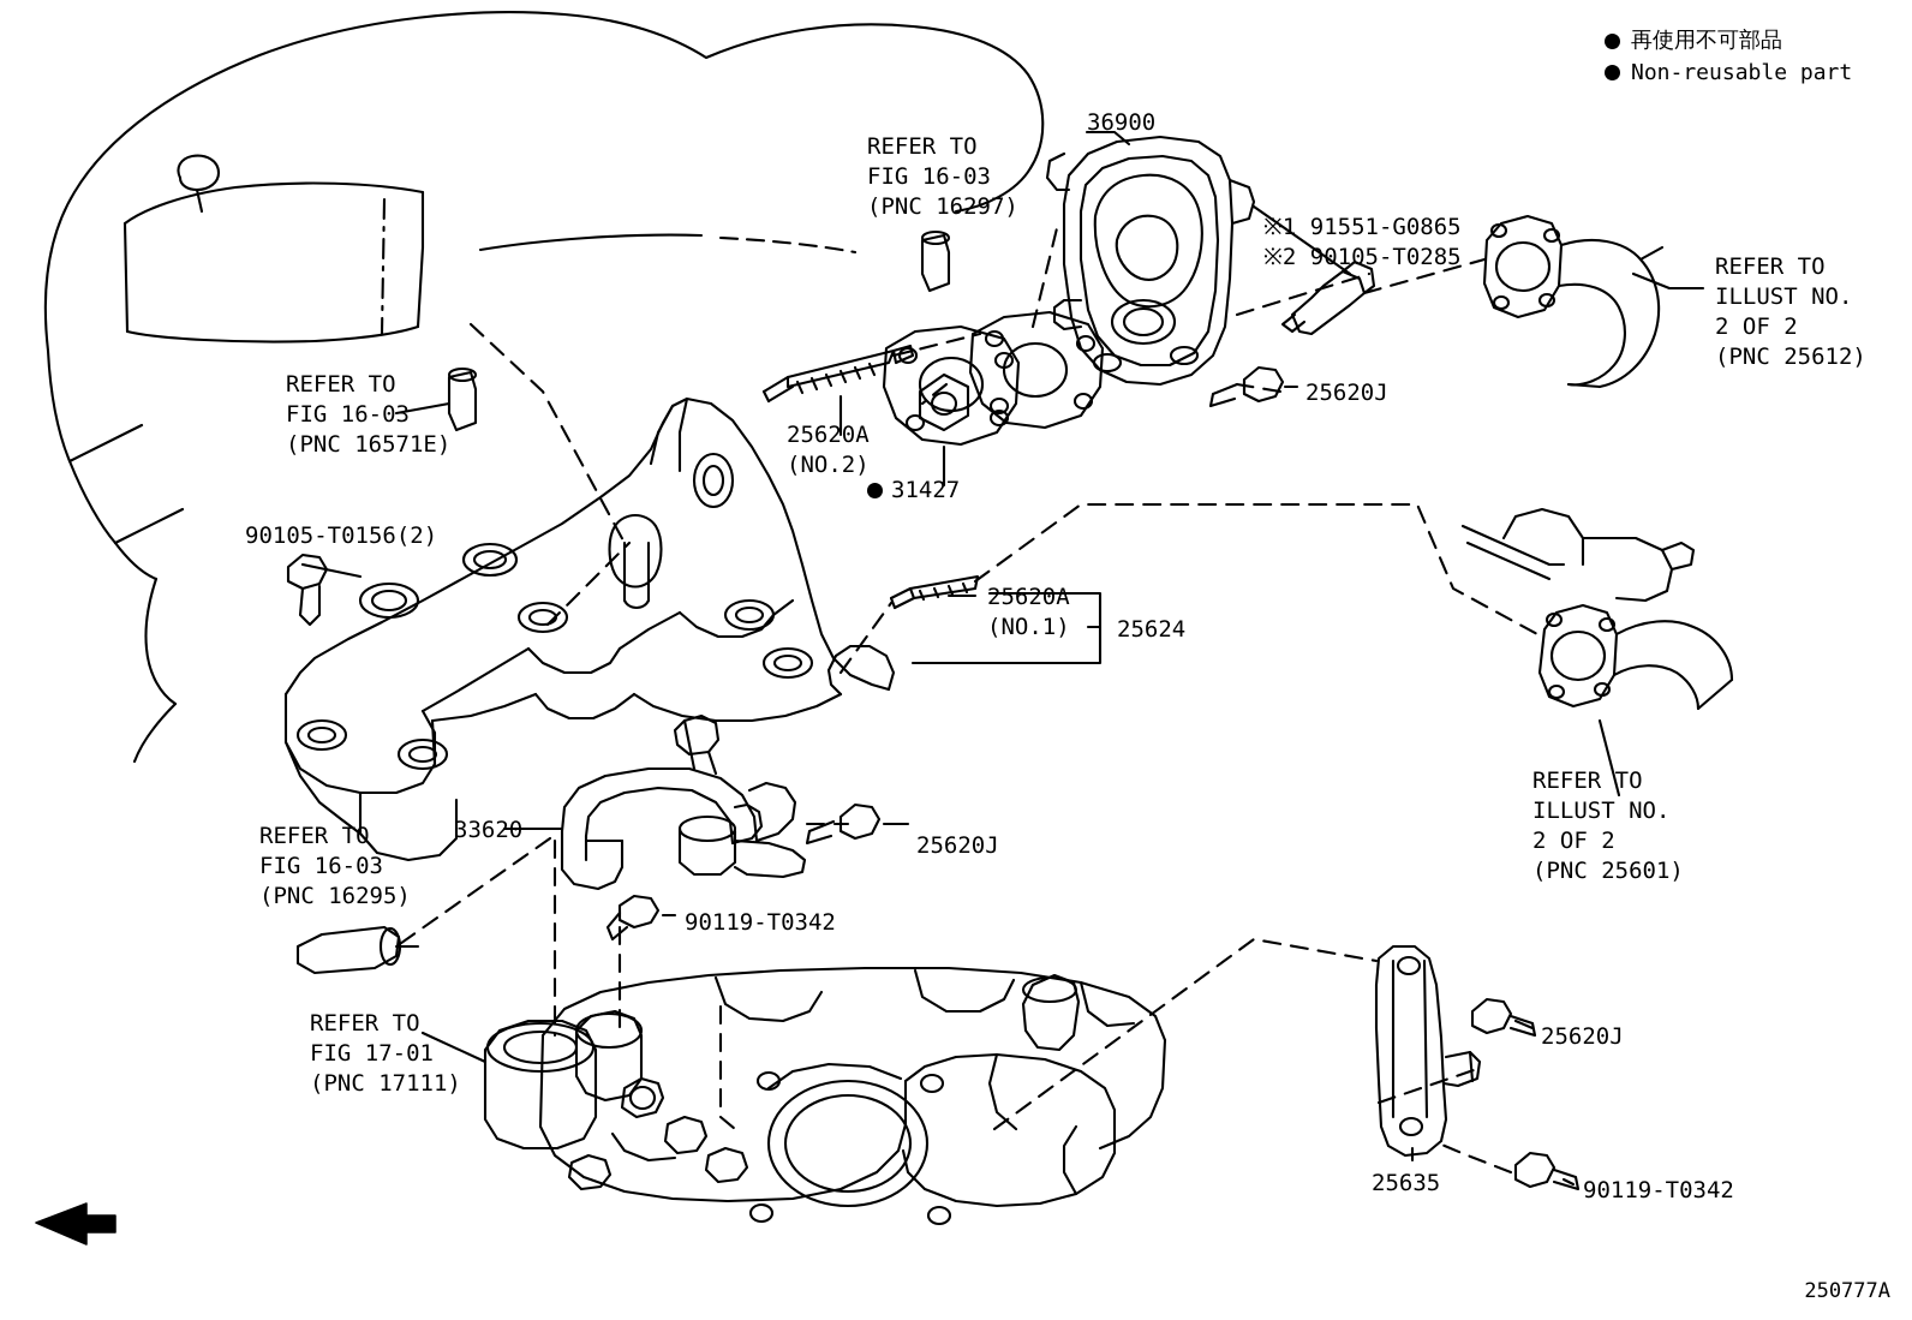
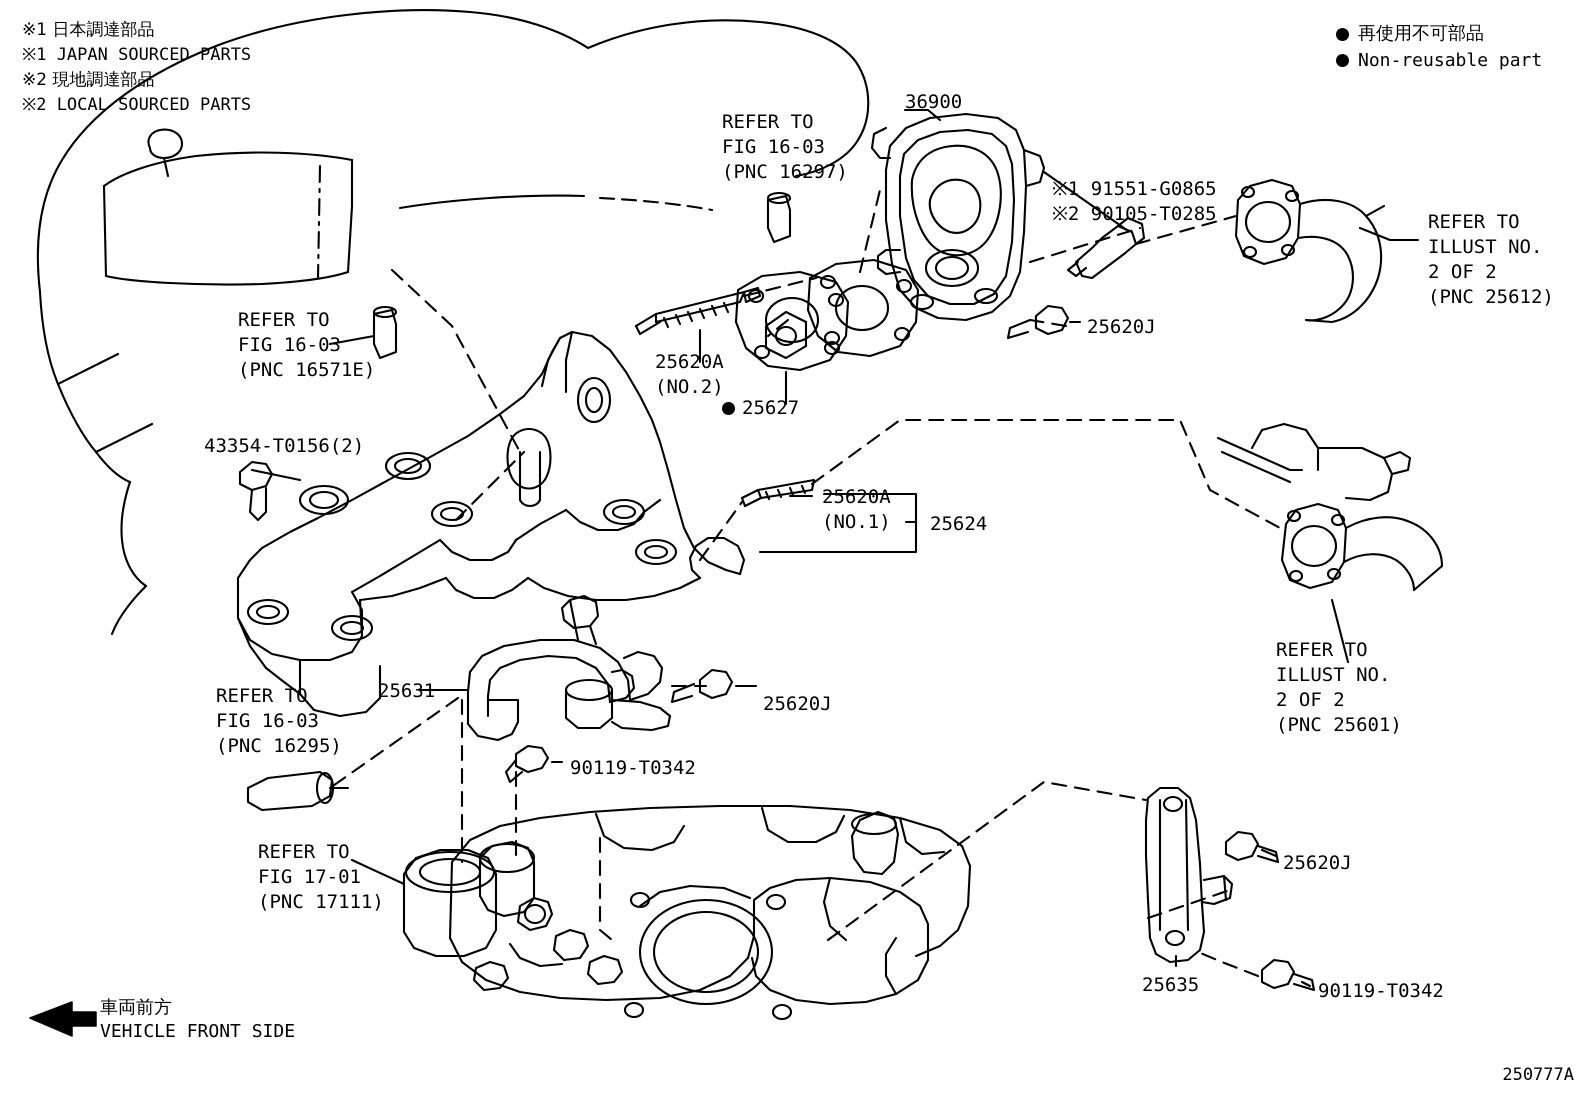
+ ※1 日本調達部品
+ ※1 JAPAN SOURCED PARTS
+ ※2 現地調達部品
+ ※2 LOCAL SOURCED PARTS
  再使用不可部品
  Non-reusable part
  REFER TO
  FIG 16-03
  (PNC 16297)
  36900
  ※1 91551-G0865
  ※2 90105-T0285
  REFER TO
  ILLUST NO.
  2 OF 2
  (PNC 25612)
  25620J
  REFER TO
  FIG 16-03
  (PNC 16571E)
  25620A
  (NO.2)
- 31427
+ 25627
- 90105-T0156(2)
+ 43354-T0156(2)
  25620A
  (NO.1)
  25624
  REFER TO
  ILLUST NO.
  2 OF 2
  (PNC 25601)
- 33620
+ 25631
  25620J
  REFER TO
  FIG 16-03
  (PNC 16295)
  90119-T0342
  REFER TO
  FIG 17-01
  (PNC 17111)
  25620J
  25635
  90119-T0342
+ 車両前方
+ VEHICLE FRONT SIDE
  250777A
